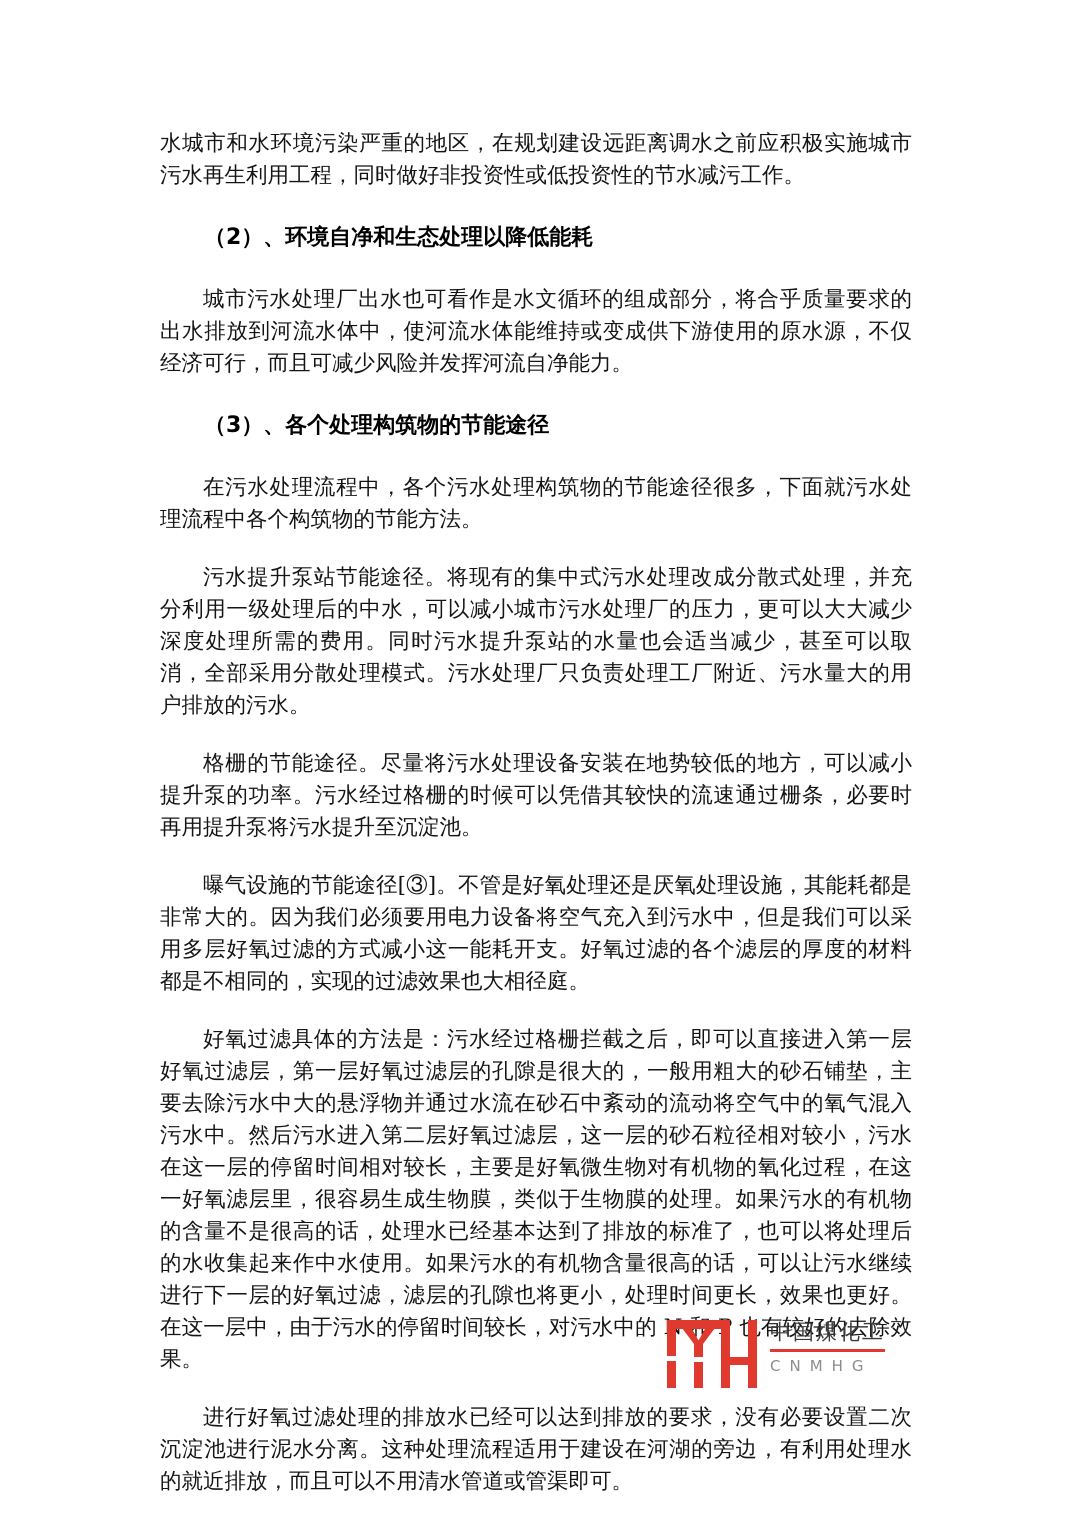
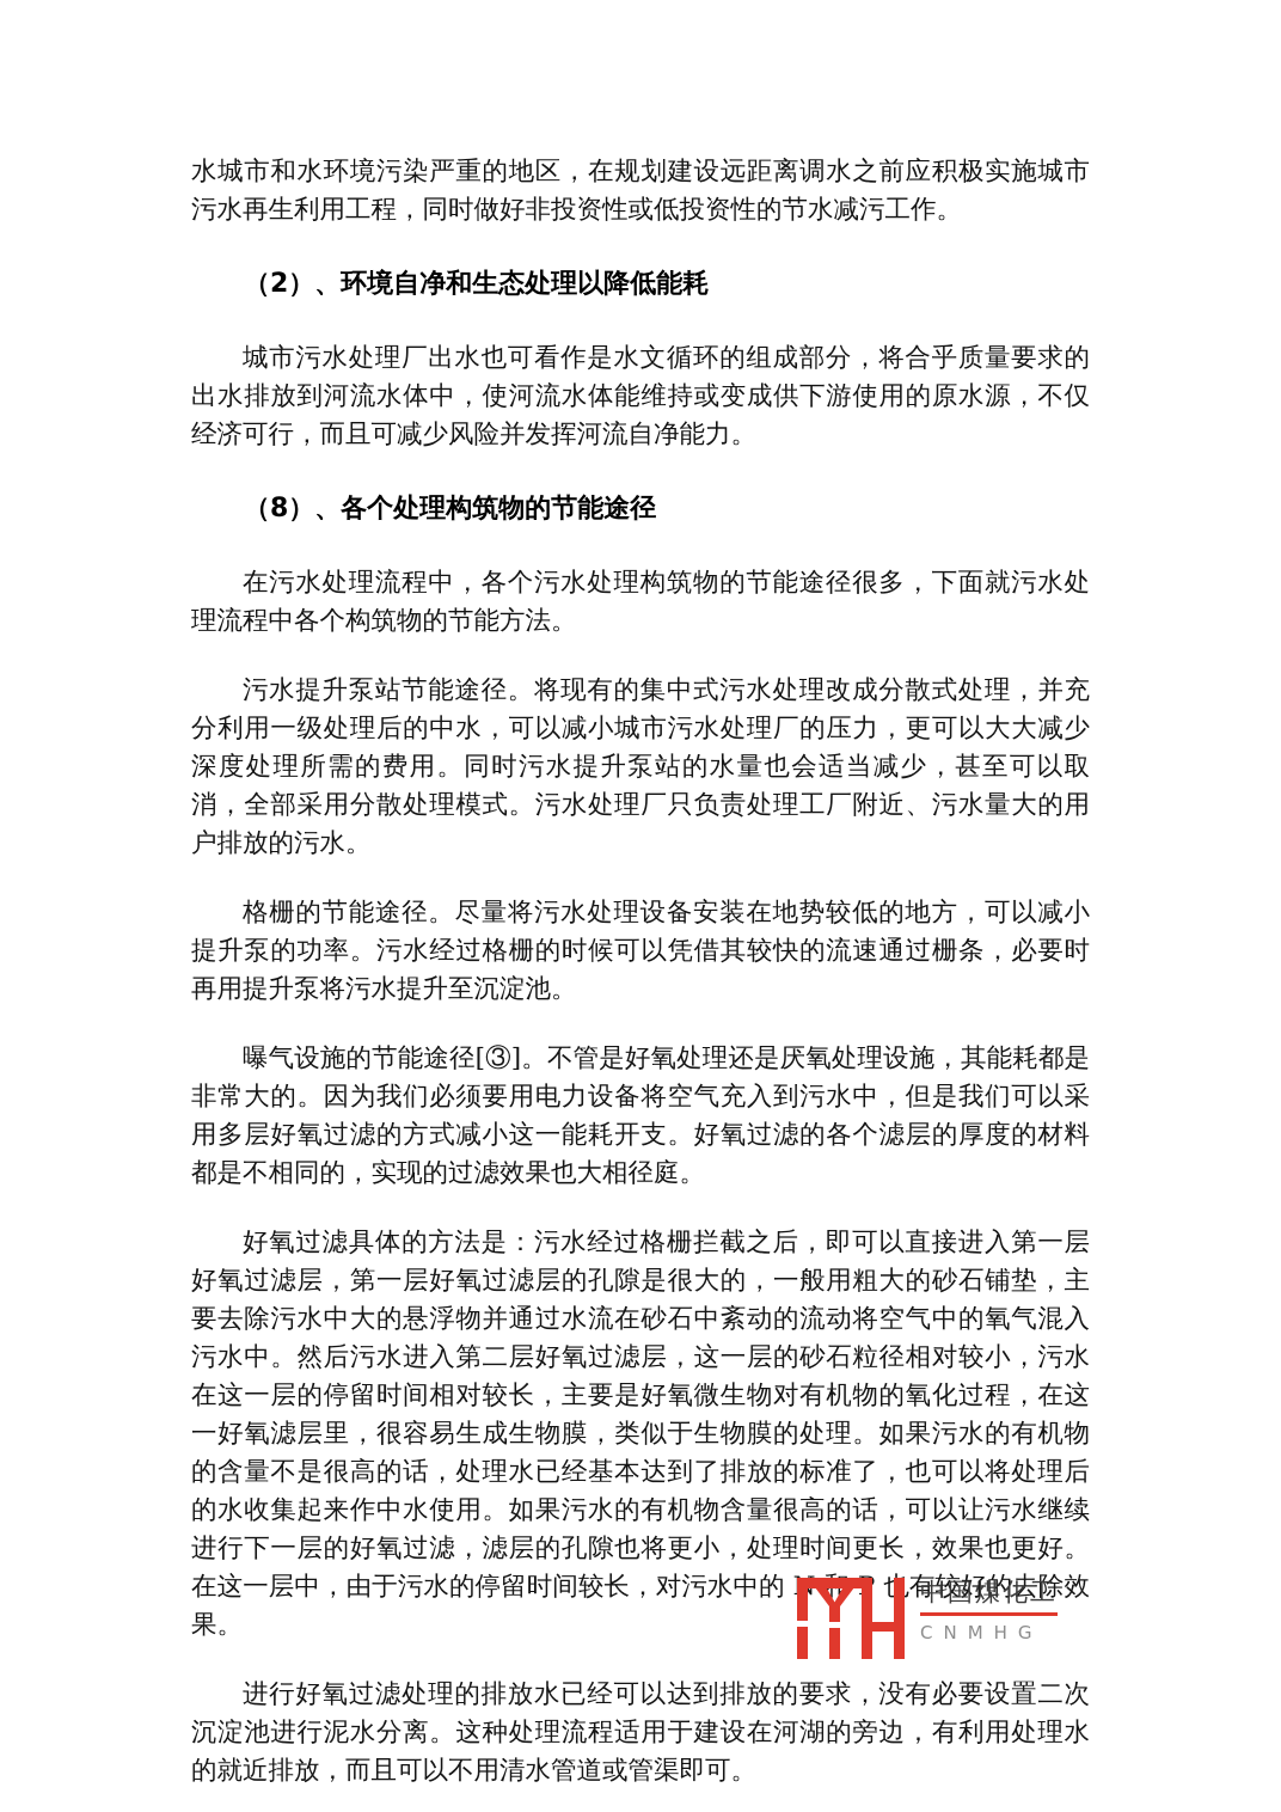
  水城市和水环境污染严重的地区，在规划建设远距离调水之前应积极实施城市污水再生利用工程，同时做好非投资性或低投资性的节水减污工作。
  （2）、环境自净和生态处理以降低能耗
  城市污水处理厂出水也可看作是水文循环的组成部分，将合乎质量要求的出水排放到河流水体中，使河流水体能维持或变成供下游使用的原水源，不仅经济可行，而且可减少风险并发挥河流自净能力。
- （3）、各个处理构筑物的节能途径
+ （8）、各个处理构筑物的节能途径
  在污水处理流程中，各个污水处理构筑物的节能途径很多，下面就污水处理流程中各个构筑物的节能方法。
  污水提升泵站节能途径。将现有的集中式污水处理改成分散式处理，并充分利用一级处理后的中水，可以减小城市污水处理厂的压力，更可以大大减少深度处理所需的费用。同时污水提升泵站的水量也会适当减少，甚至可以取消，全部采用分散处理模式。污水处理厂只负责处理工厂附近、污水量大的用户排放的污水。
  格栅的节能途径。尽量将污水处理设备安装在地势较低的地方，可以减小提升泵的功率。污水经过格栅的时候可以凭借其较快的流速通过栅条，必要时再用提升泵将污水提升至沉淀池。
  曝气设施的节能途径[③]。不管是好氧处理还是厌氧处理设施，其能耗都是非常大的。因为我们必须要用电力设备将空气充入到污水中，但是我们可以采用多层好氧过滤的方式减小这一能耗开支。好氧过滤的各个滤层的厚度的材料都是不相同的，实现的过滤效果也大相径庭。
  好氧过滤具体的方法是：污水经过格栅拦截之后，即可以直接进入第一层好氧过滤层，第一层好氧过滤层的孔隙是很大的，一般用粗大的砂石铺垫，主要去除污水中大的悬浮物并通过水流在砂石中紊动的流动将空气中的氧气混入污水中。然后污水进入第二层好氧过滤层，这一层的砂石粒径相对较小，污水在这一层的停留时间相对较长，主要是好氧微生物对有机物的氧化过程，在这一好氧滤层里，很容易生成生物膜，类似于生物膜的处理。如果污水的有机物的含量不是很高的话，处理水已经基本达到了排放的标准了，也可以将处理后的水收集起来作中水使用。如果污水的有机物含量很高的话，可以让污水继续进行下一层的好氧过滤，滤层的孔隙也将更小，处理时间更长，效果也更好。在这一层中，由于污水的停留时间较长，对污水中的有较好的去除效果。
  进行好氧过滤处理的排放水已经可以达到排放的要求，没有必要设置二次沉淀池进行泥水分离。这种处理流程适用于建设在河湖的旁边，有利用处理水的就近排放，而且可以不用清水管道或管渠即可。
  中国煤化工
  CNMHG
